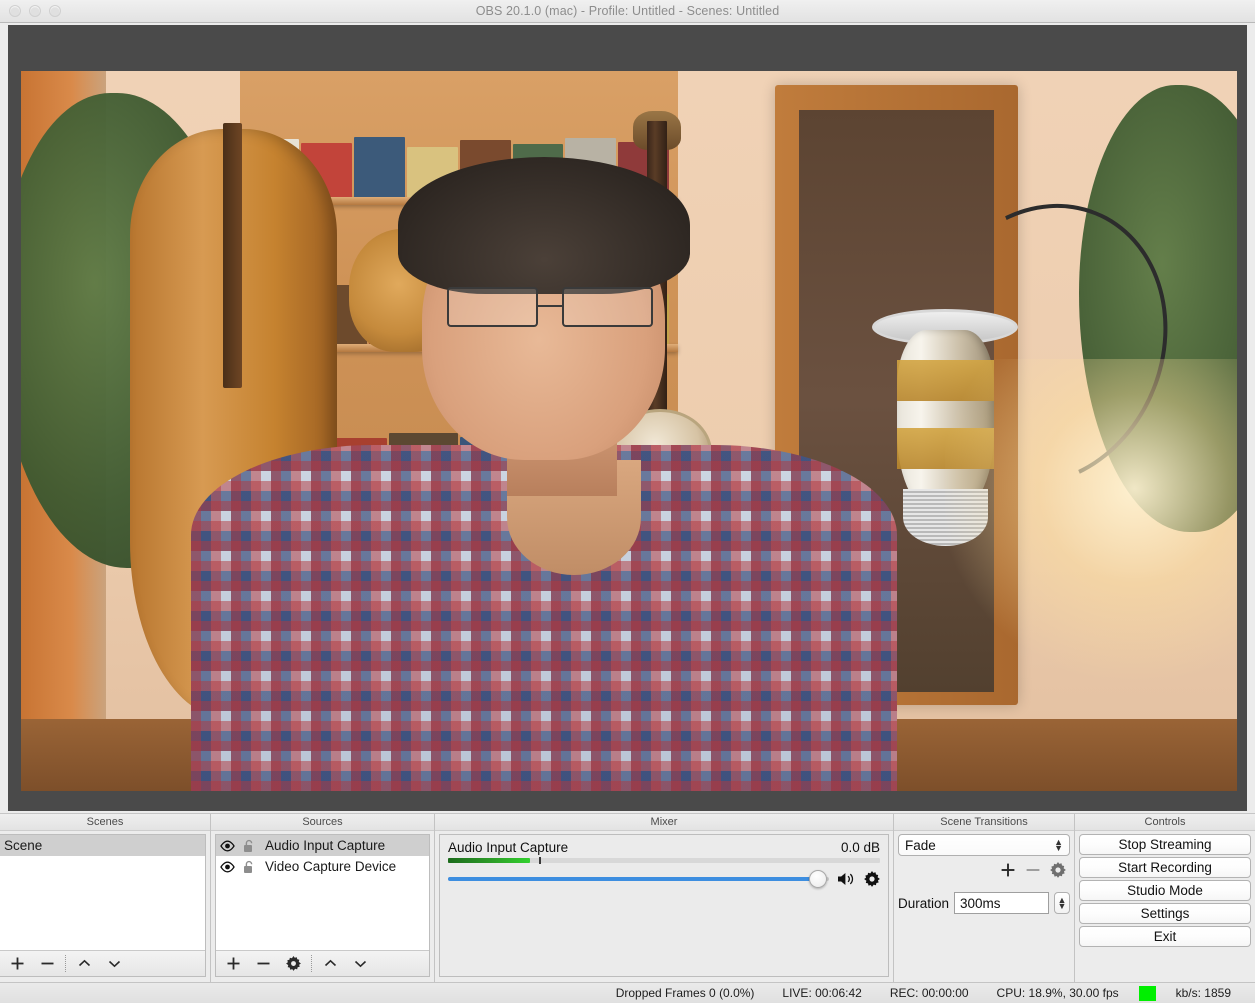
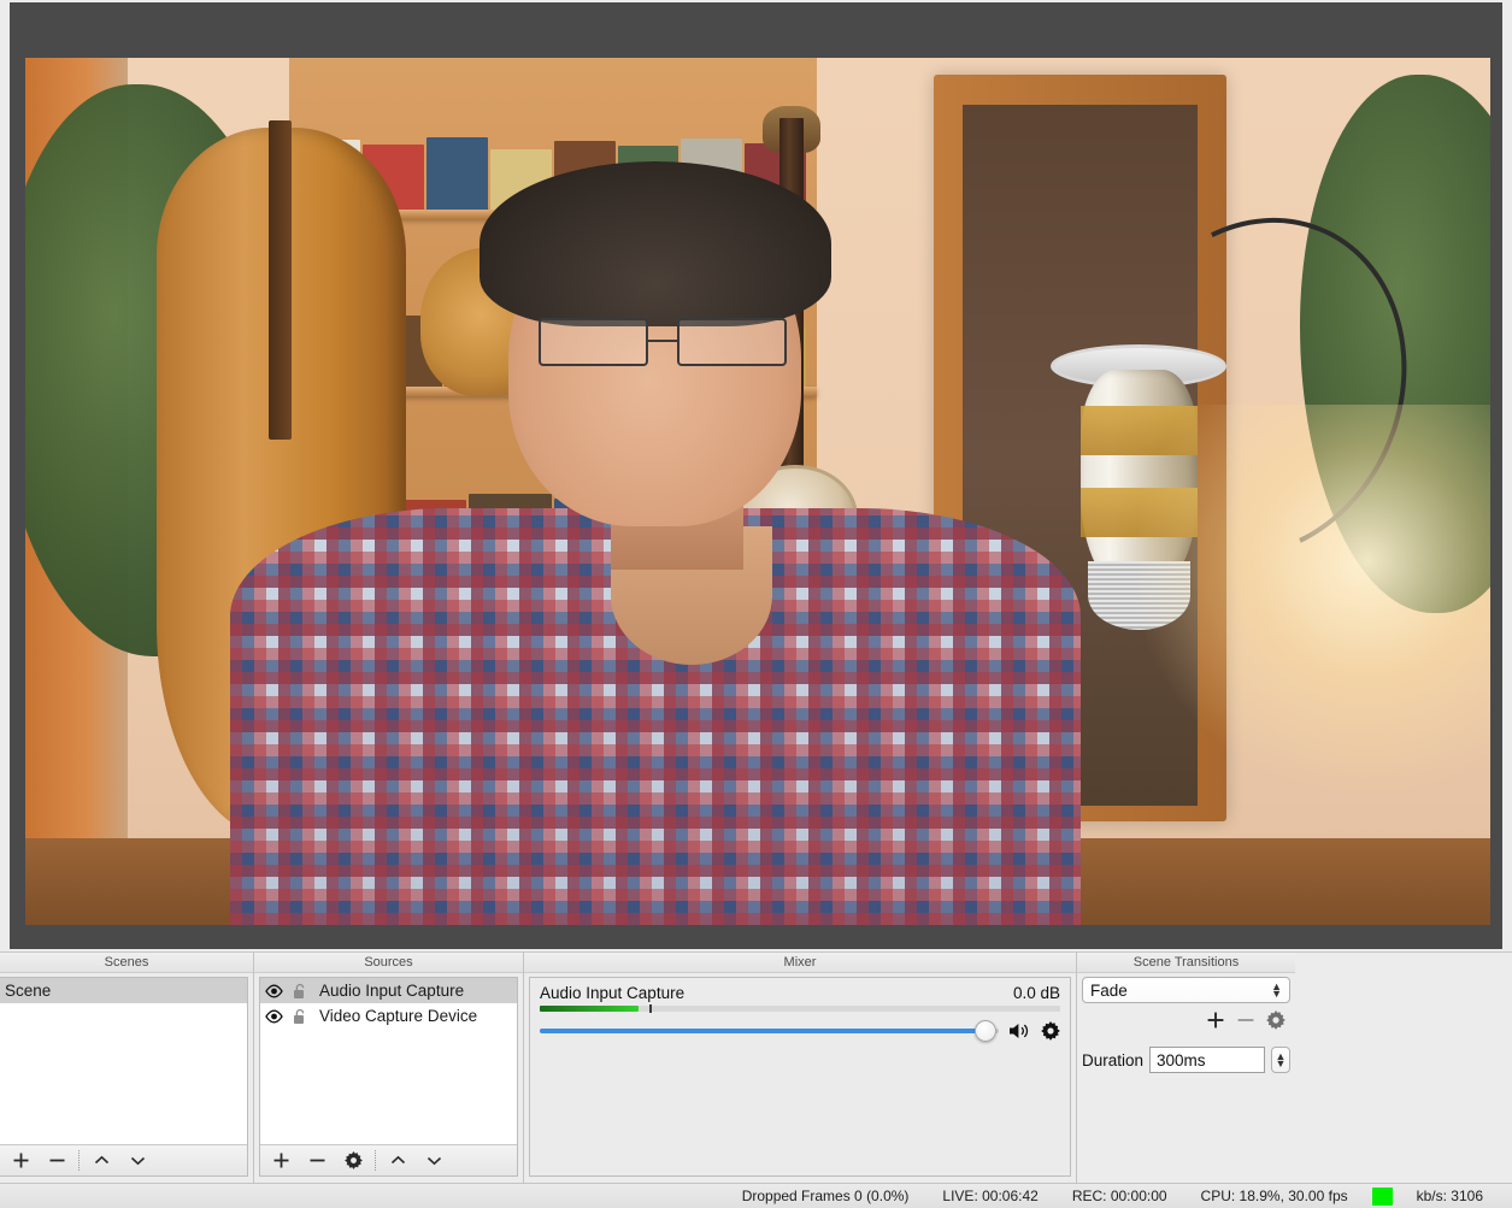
- OBS 20.1.0 (mac) - Profile: Untitled - Scenes: Untitled
  Scenes
  Scene
  Sources
  Audio Input Capture
  Video Capture Device
  Mixer
  Audio Input Capture
  0.0 dB
  Scene Transitions
  Fade
  ▲
  ▼
  Duration
  300ms
  ▲
  ▼
- Controls
- Stop Streaming
- Start Recording
- Studio Mode
- Settings
- Exit
  Dropped Frames 0 (0.0%)
  LIVE: 00:06:42
  REC: 00:00:00
  CPU: 18.9%, 30.00 fps
- kb/s: 1859
+ kb/s: 3106
